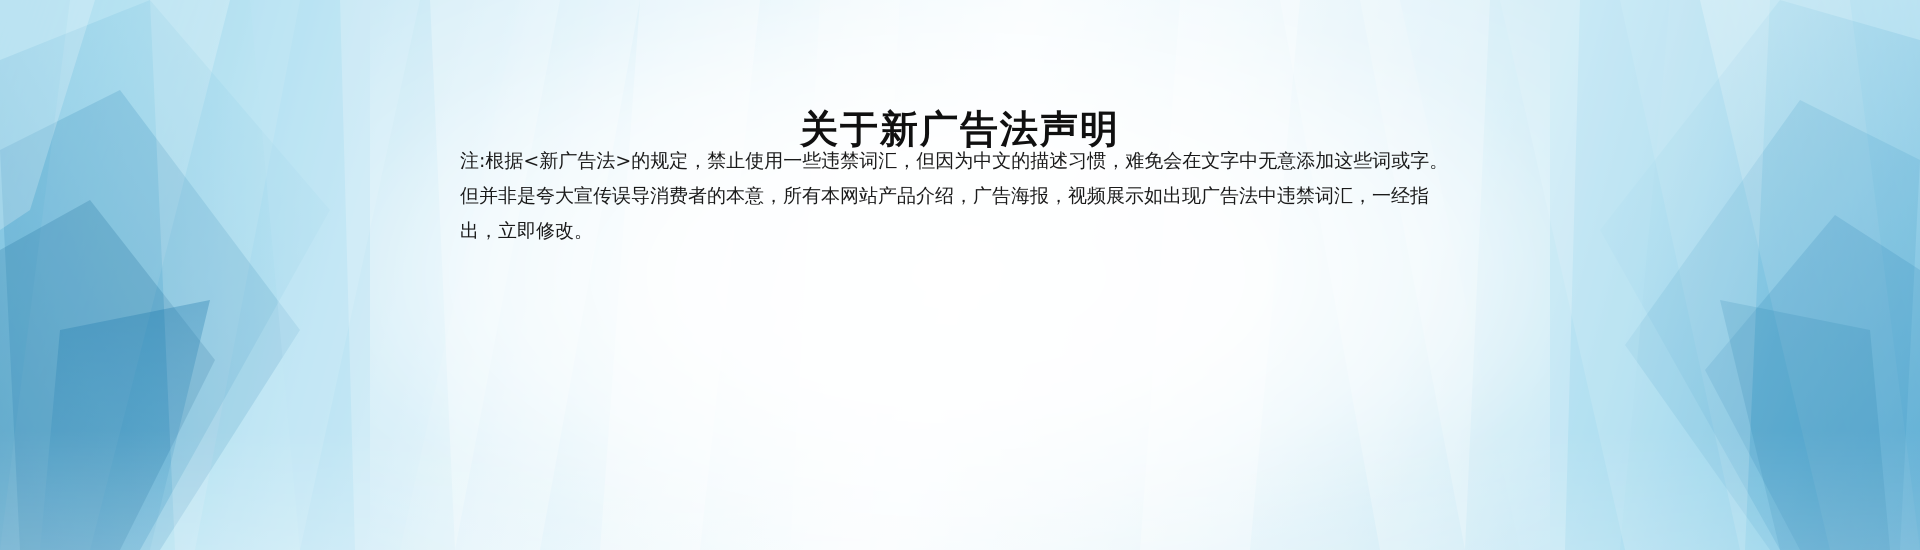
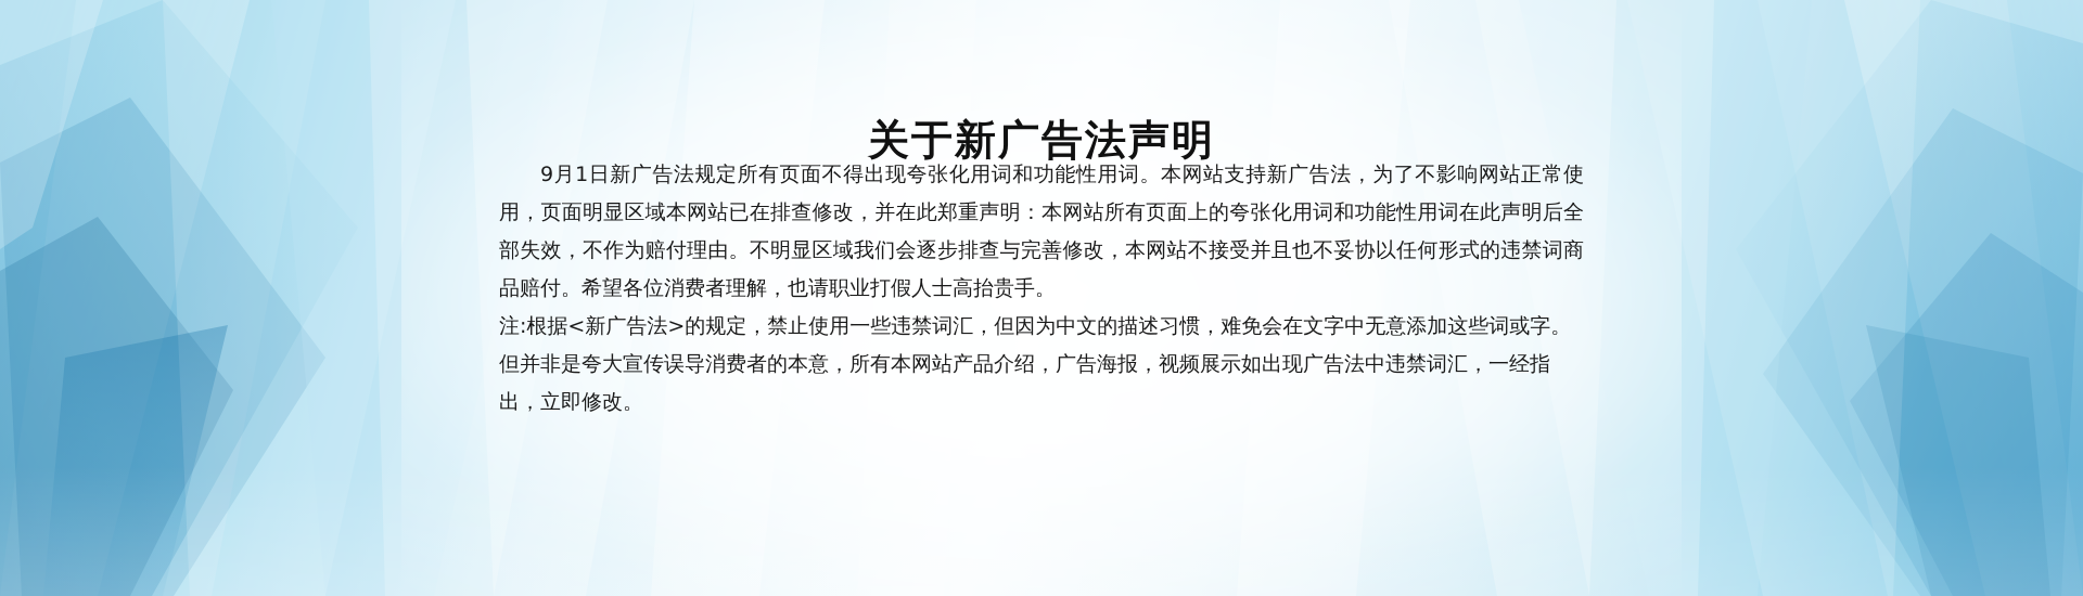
  关于新广告法声明
+ 9月1日新广告法规定所有页面不得出现夸张化用词和功能性用词。本网站支持新广告法，为了不影响网站正常使用，页面明显区域本网站已在排查修改，并在此郑重声明：本网站所有页面上的夸张化用词和功能性用词在此声明后全部失效，不作为赔付理由。不明显区域我们会逐步排查与完善修改，本网站不接受并且也不妥协以任何形式的违禁词商品赔付。希望各位消费者理解，也请职业打假人士高抬贵手。
  注:根据<新广告法>的规定，禁止使用一些违禁词汇，但因为中文的描述习惯，难免会在文字中无意添加这些词或字。但并非是夸大宣传误导消费者的本意，所有本网站产品介绍，广告海报，视频展示如出现广告法中违禁词汇，一经指出，立即修改。
